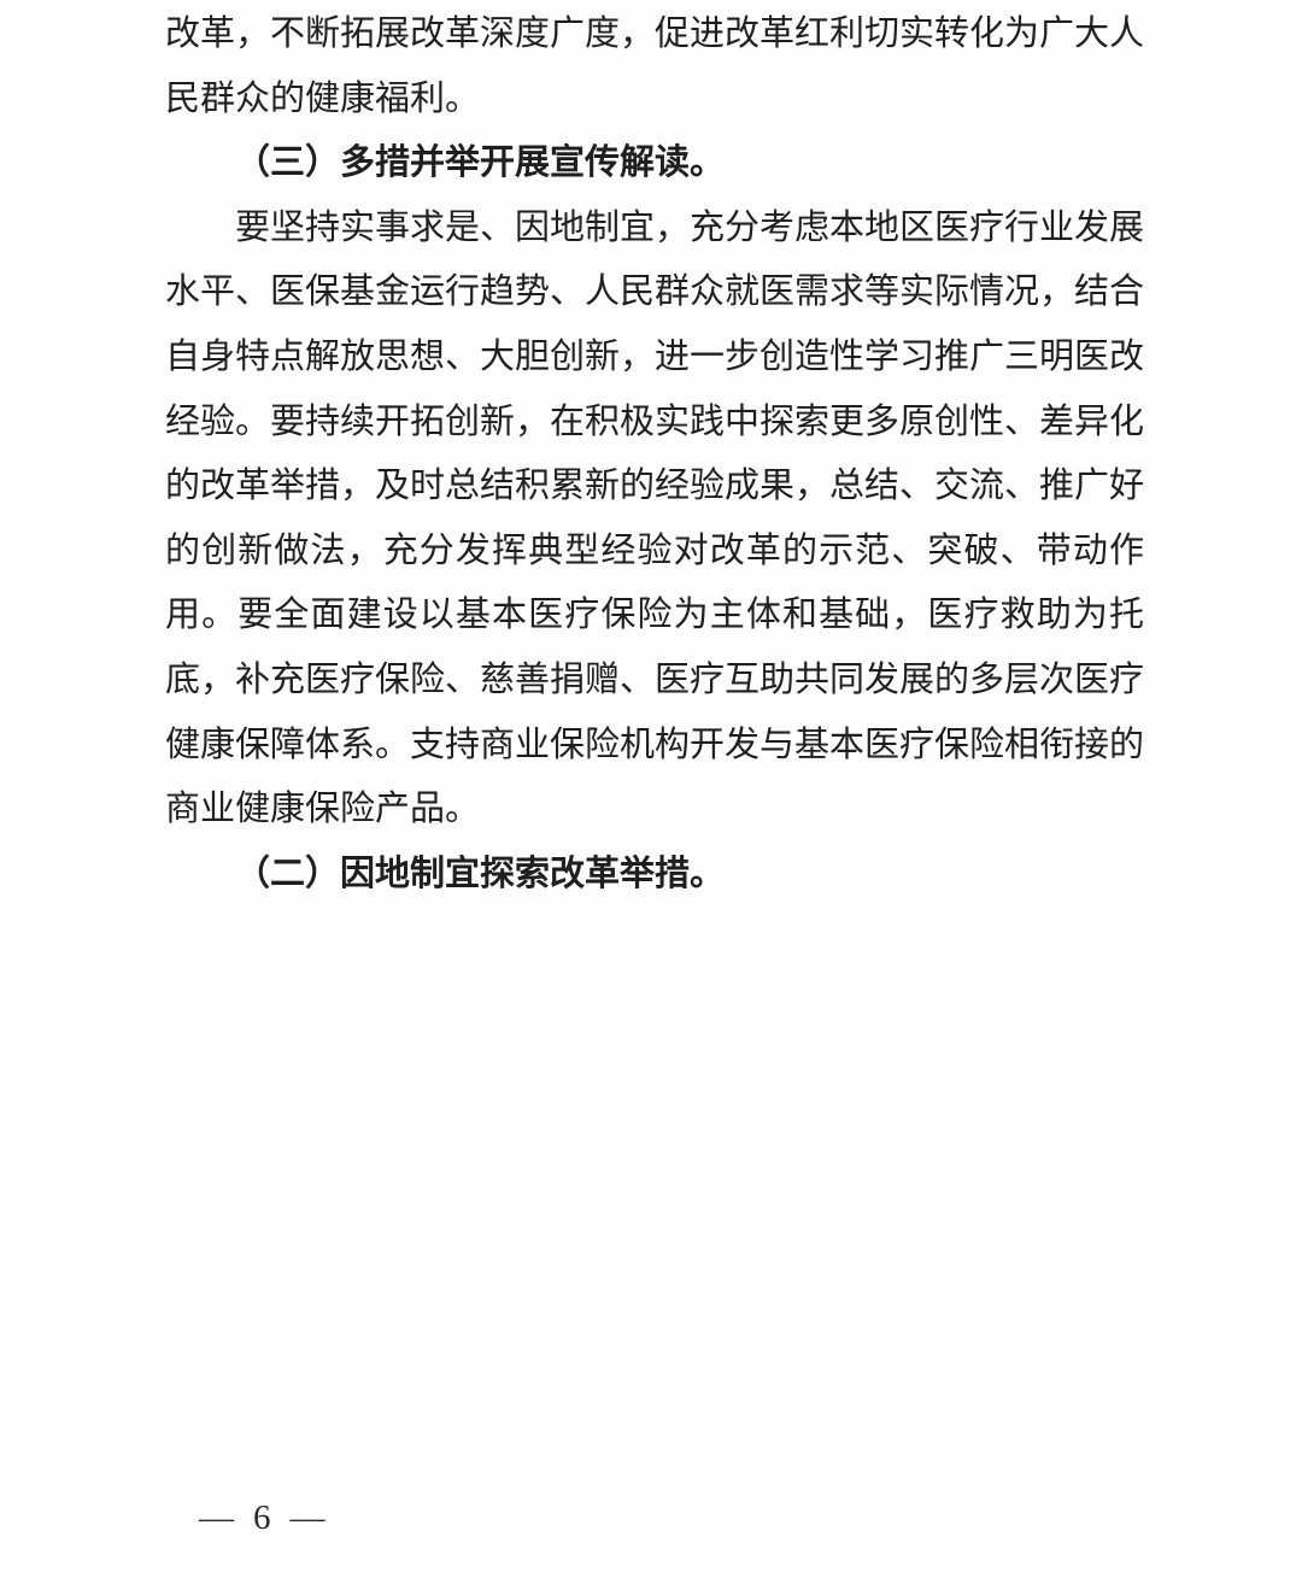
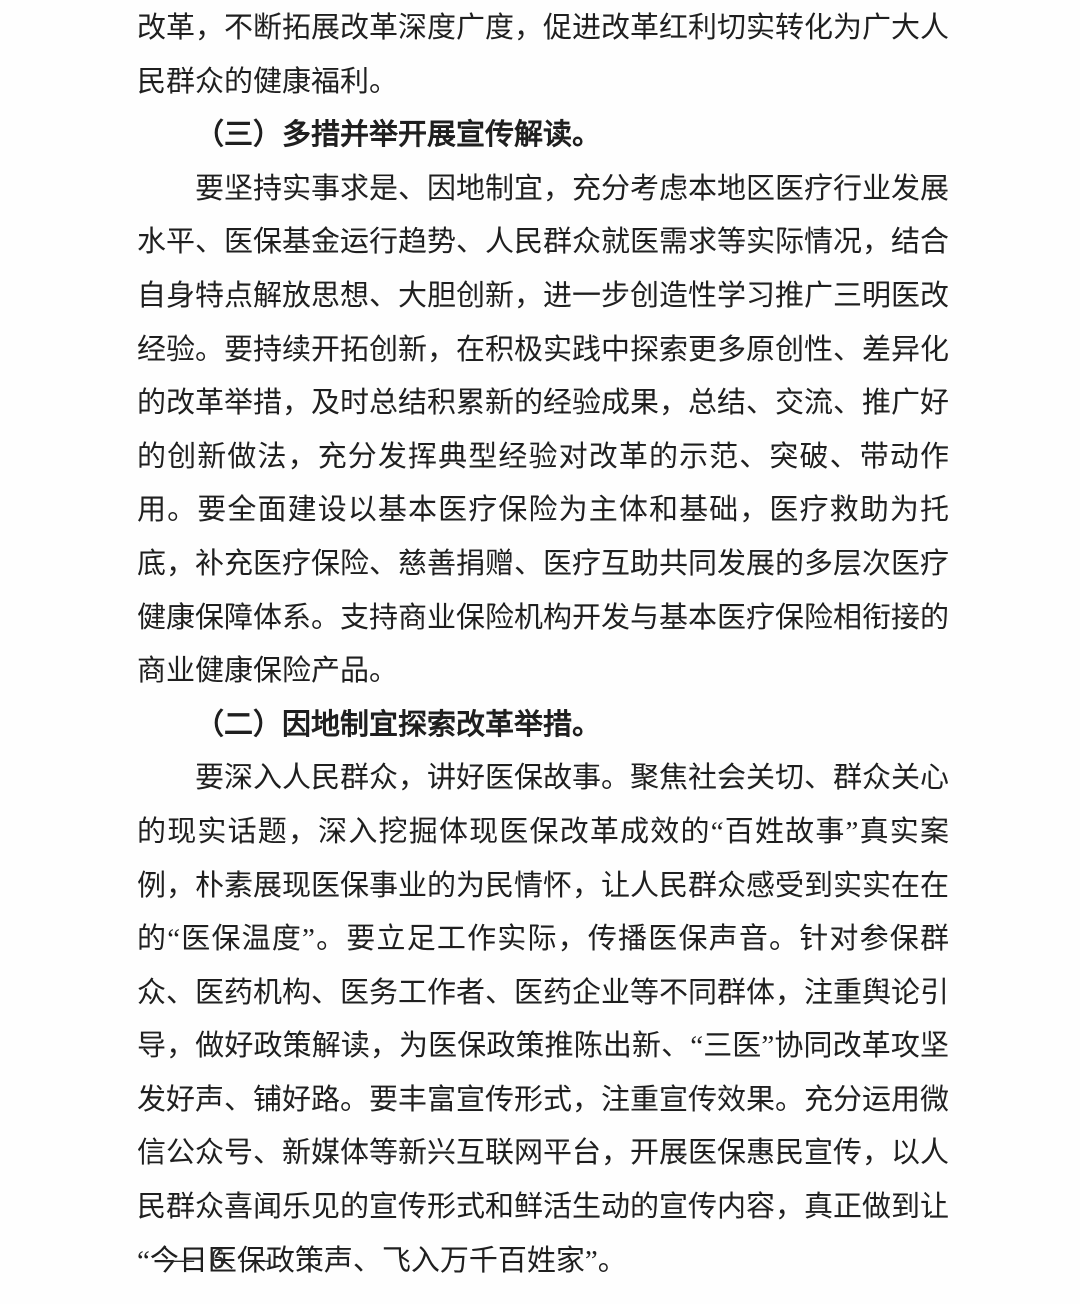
  改革，不断拓展改革深度广度，促进改革红利切实转化为广大人民群众的健康福利。
  （三）多措并举开展宣传解读。
  要坚持实事求是、因地制宜，充分考虑本地区医疗行业发展水平、医保基金运行趋势、人民群众就医需求等实际情况，结合自身特点解放思想、大胆创新，进一步创造性学习推广三明医改经验。要持续开拓创新，在积极实践中探索更多原创性、差异化的改革举措，及时总结积累新的经验成果，总结、交流、推广好的创新做法，充分发挥典型经验对改革的示范、突破、带动作用。要全面建设以基本医疗保险为主体和基础，医疗救助为托底，补充医疗保险、慈善捐赠、医疗互助共同发展的多层次医疗健康保障体系。支持商业保险机构开发与基本医疗保险相衔接的商业健康保险产品。
  （二）因地制宜探索改革举措。
+ 要深入人民群众，讲好医保故事。聚焦社会关切、群众关心的现实话题，深入挖掘体现医保改革成效的“百姓故事”真实案例，朴素展现医保事业的为民情怀，让人民群众感受到实实在在的“医保温度”。要立足工作实际，传播医保声音。针对参保群众、医药机构、医务工作者、医药企业等不同群体，注重舆论引导，做好政策解读，为医保政策推陈出新、“三医”协同改革攻坚发好声、铺好路。要丰富宣传形式，注重宣传效果。充分运用微信公众号、新媒体等新兴互联网平台，开展医保惠民宣传，以人民群众喜闻乐见的宣传形式和鲜活生动的宣传内容，真正做到让“今日医保政策声、飞入万千百姓家”。
  —
  6
  —
